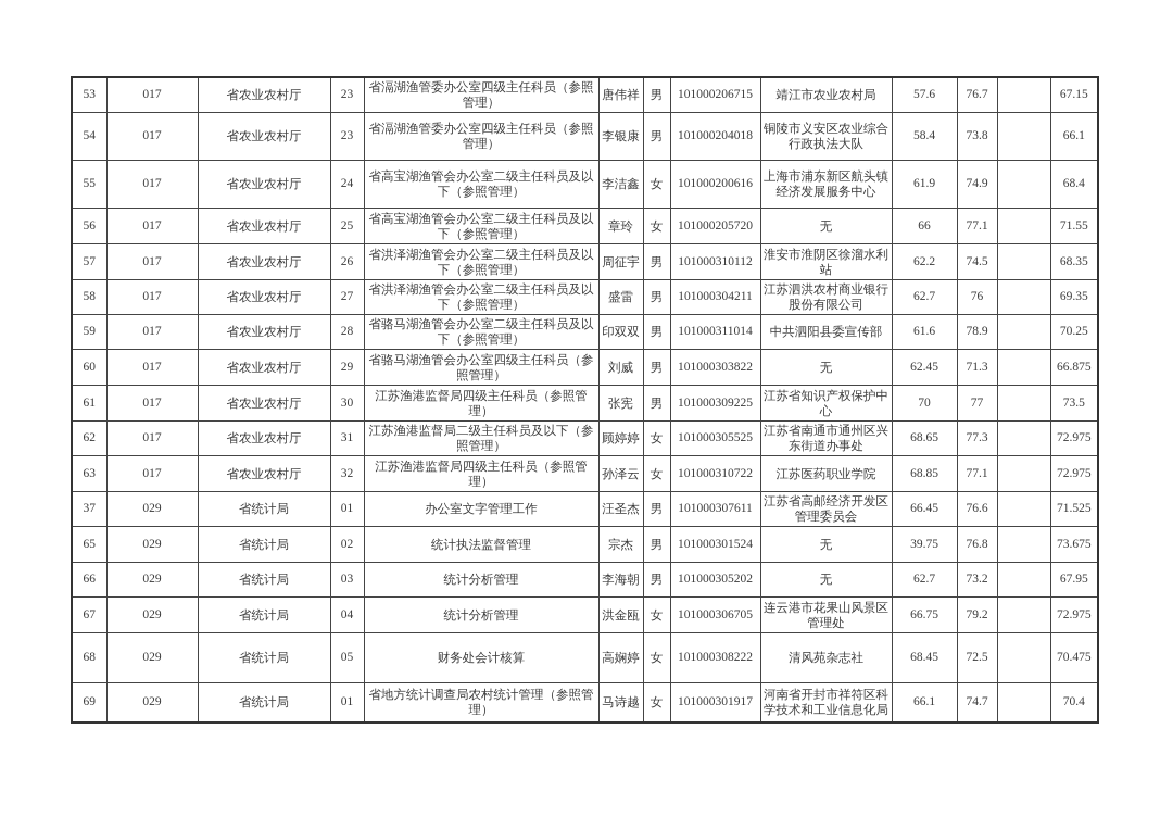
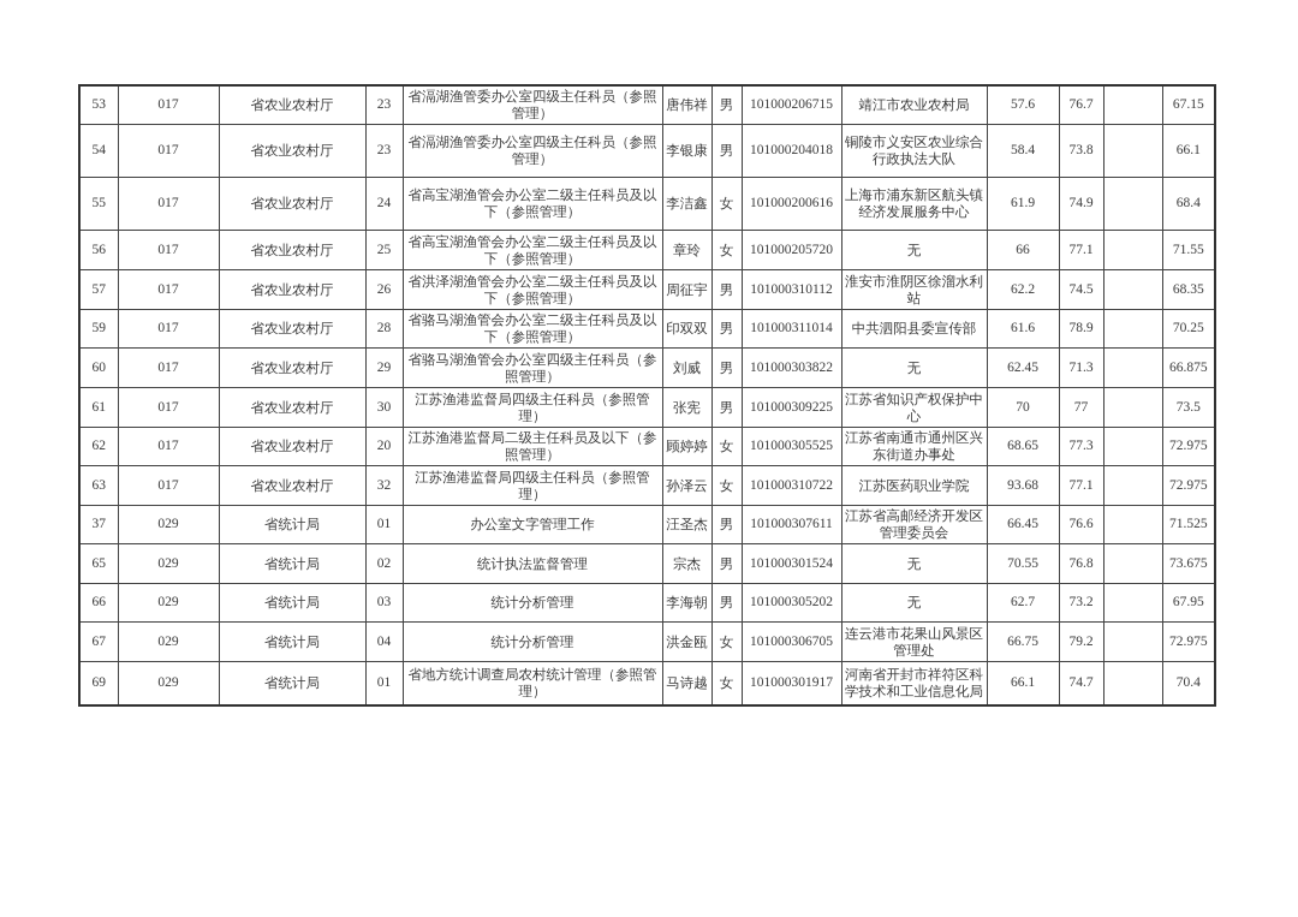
  53	017	省农业农村厅	23	省滆湖渔管委办公室四级主任科员（参照管理）	唐伟祥	男	101000206715	靖江市农业农村局	57.6	76.7		67.15
  54	017	省农业农村厅	23	省滆湖渔管委办公室四级主任科员（参照管理）	李银康	男	101000204018	铜陵市义安区农业综合行政执法大队	58.4	73.8		66.1
  55	017	省农业农村厅	24	省高宝湖渔管会办公室二级主任科员及以下（参照管理）	李洁鑫	女	101000200616	上海市浦东新区航头镇经济发展服务中心	61.9	74.9		68.4
  56	017	省农业农村厅	25	省高宝湖渔管会办公室二级主任科员及以下（参照管理）	章玲	女	101000205720	无	66	77.1		71.55
  57	017	省农业农村厅	26	省洪泽湖渔管会办公室二级主任科员及以下（参照管理）	周征宇	男	101000310112	淮安市淮阴区徐溜水利站	62.2	74.5		68.35
- 58	017	省农业农村厅	27	省洪泽湖渔管会办公室二级主任科员及以下（参照管理）	盛雷	男	101000304211	江苏泗洪农村商业银行股份有限公司	62.7	76		69.35
  59	017	省农业农村厅	28	省骆马湖渔管会办公室二级主任科员及以下（参照管理）	印双双	男	101000311014	中共泗阳县委宣传部	61.6	78.9		70.25
  60	017	省农业农村厅	29	省骆马湖渔管会办公室四级主任科员（参照管理）	刘威	男	101000303822	无	62.45	71.3		66.875
  61	017	省农业农村厅	30	江苏渔港监督局四级主任科员（参照管理）	张宪	男	101000309225	江苏省知识产权保护中心	70	77		73.5
- 62	017	省农业农村厅	31	江苏渔港监督局二级主任科员及以下（参照管理）	顾婷婷	女	101000305525	江苏省南通市通州区兴东街道办事处	68.65	77.3		72.975
+ 62	017	省农业农村厅	20	江苏渔港监督局二级主任科员及以下（参照管理）	顾婷婷	女	101000305525	江苏省南通市通州区兴东街道办事处	68.65	77.3		72.975
- 63	017	省农业农村厅	32	江苏渔港监督局四级主任科员（参照管理）	孙泽云	女	101000310722	江苏医药职业学院	68.85	77.1		72.975
+ 63	017	省农业农村厅	32	江苏渔港监督局四级主任科员（参照管理）	孙泽云	女	101000310722	江苏医药职业学院	93.68	77.1		72.975
  37	029	省统计局	01	办公室文字管理工作	汪圣杰	男	101000307611	江苏省高邮经济开发区管理委员会	66.45	76.6		71.525
- 65	029	省统计局	02	统计执法监督管理	宗杰	男	101000301524	无	39.75	76.8		73.675
+ 65	029	省统计局	02	统计执法监督管理	宗杰	男	101000301524	无	70.55	76.8		73.675
  66	029	省统计局	03	统计分析管理	李海朝	男	101000305202	无	62.7	73.2		67.95
  67	029	省统计局	04	统计分析管理	洪金瓯	女	101000306705	连云港市花果山风景区管理处	66.75	79.2		72.975
- 68	029	省统计局	05	财务处会计核算	高娴婷	女	101000308222	清风苑杂志社	68.45	72.5		70.475
  69	029	省统计局	01	省地方统计调查局农村统计管理（参照管理）	马诗越	女	101000301917	河南省开封市祥符区科学技术和工业信息化局	66.1	74.7		70.4
